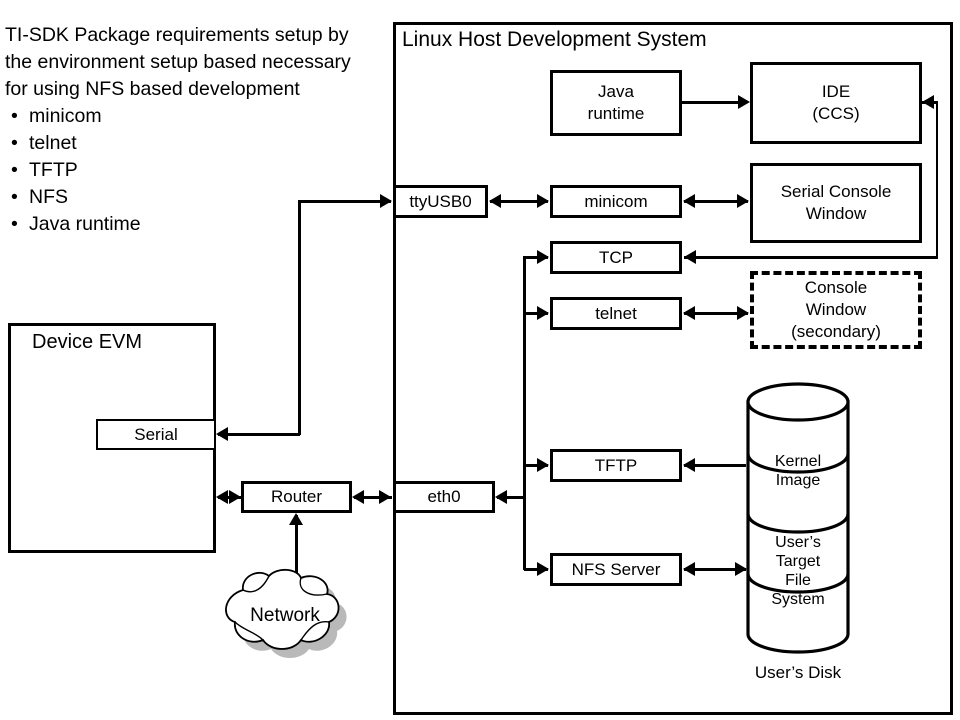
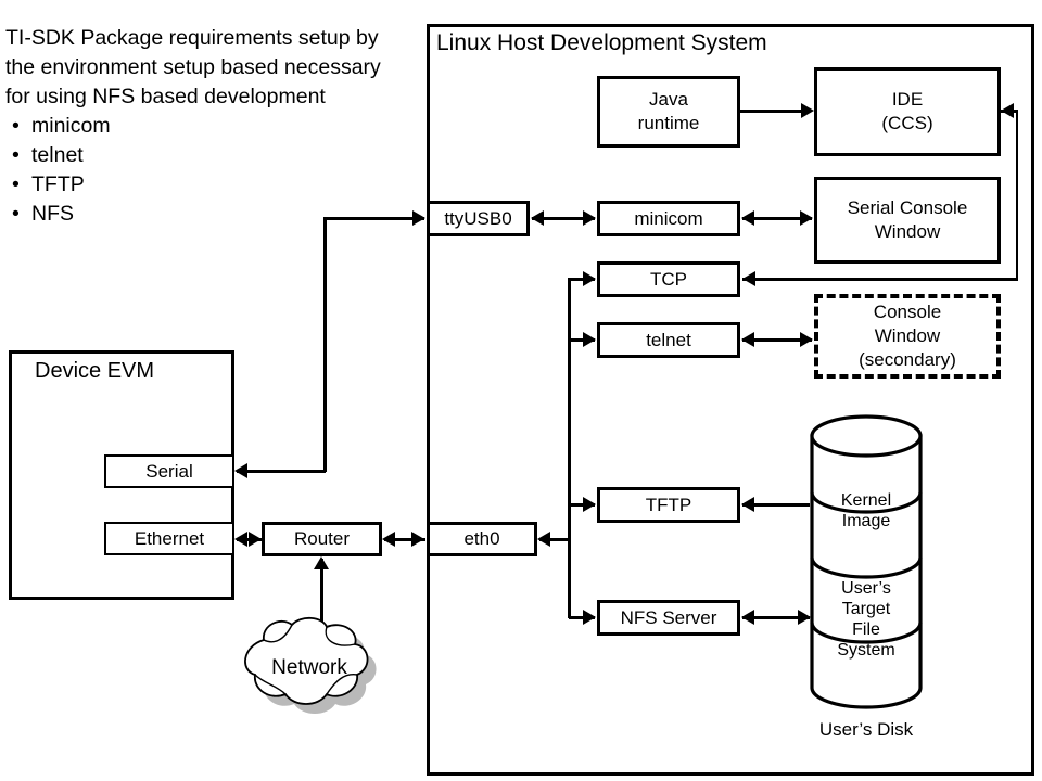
  TI-SDK Package requirements setup by the environment setup based necessary for using NFS based development
  minicom
  telnet
  TFTP
  NFS
- Java runtime
  Linux Host Development System
  Device EVM
  Java
  runtime
  IDE
  (CCS)
  ttyUSB0
  minicom
  Serial Console
  Window
  TCP
  telnet
  Console
  Window
  (secondary)
  TFTP
  eth0
  NFS Server
  Serial
+ Ethernet
  Router
  Network
  Kernel
  Image
  User’s
  Target
  File
  System
  User’s Disk
